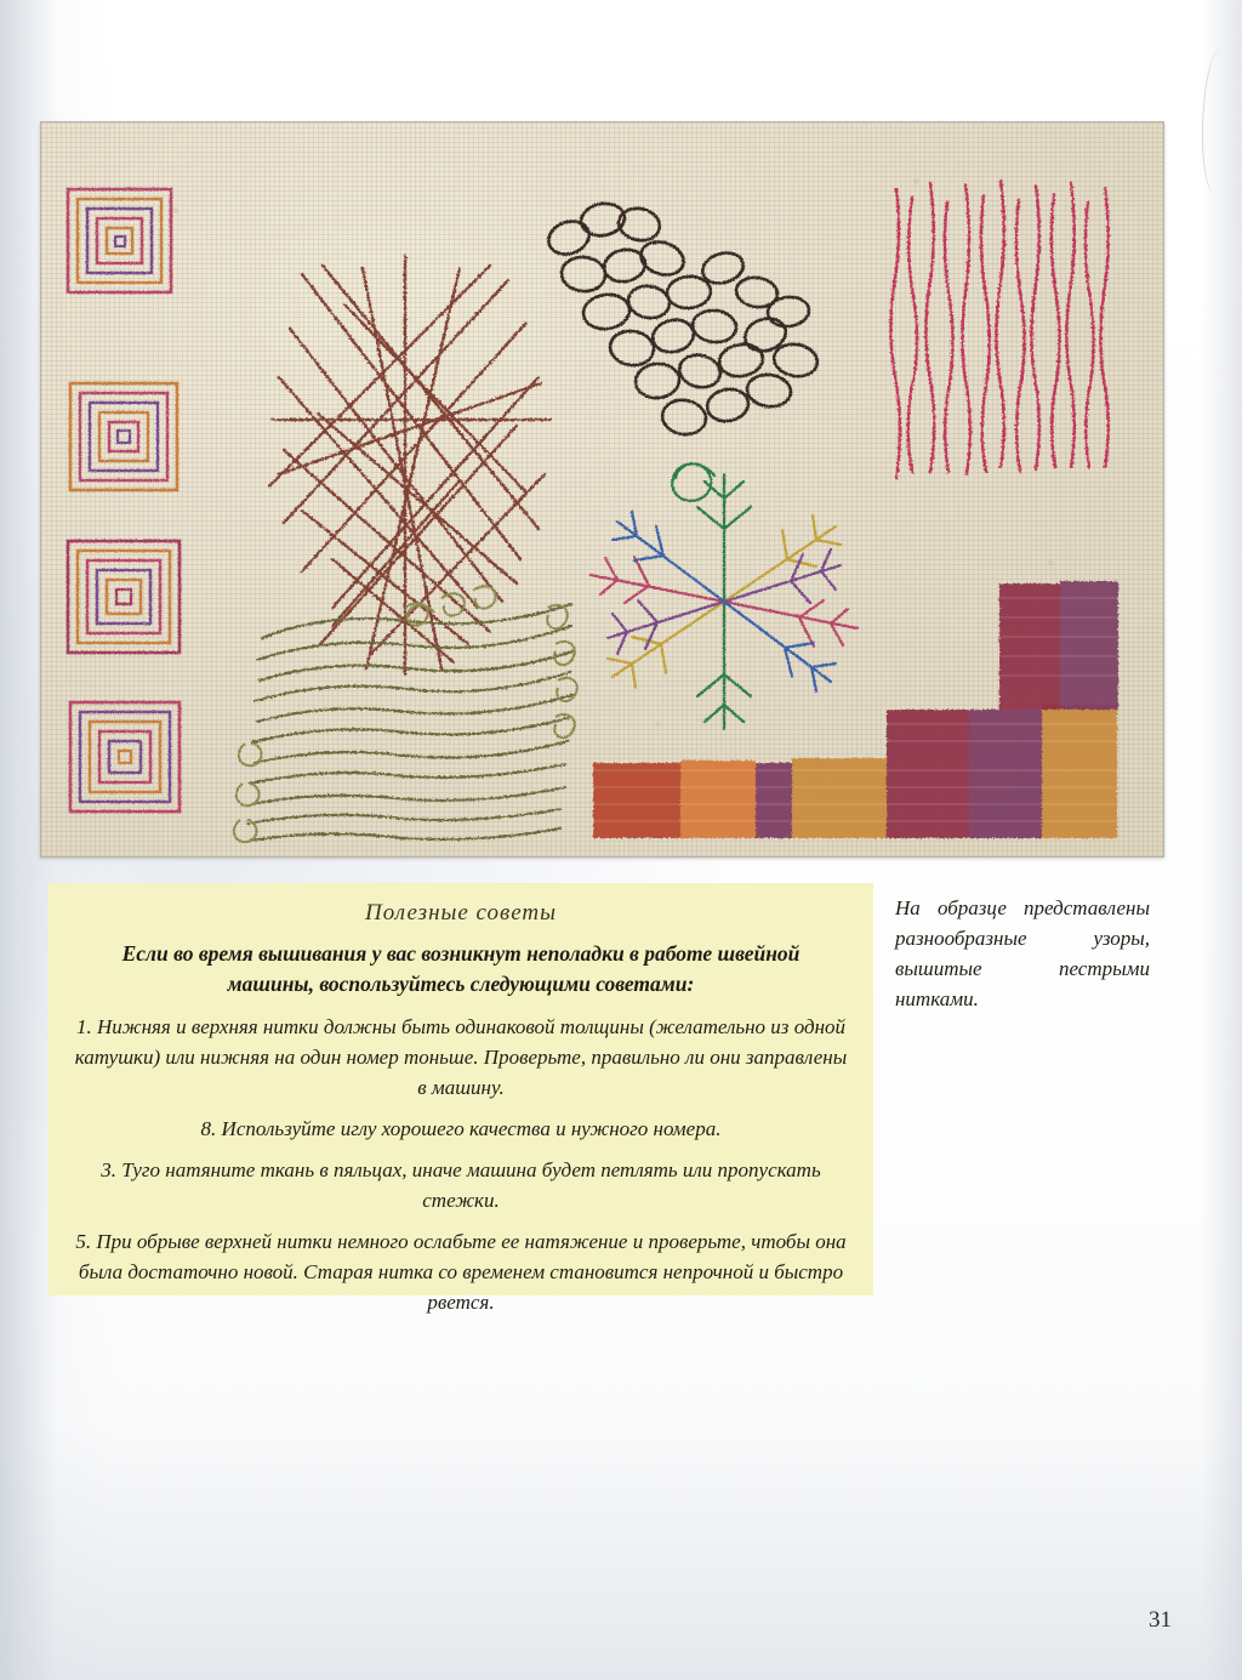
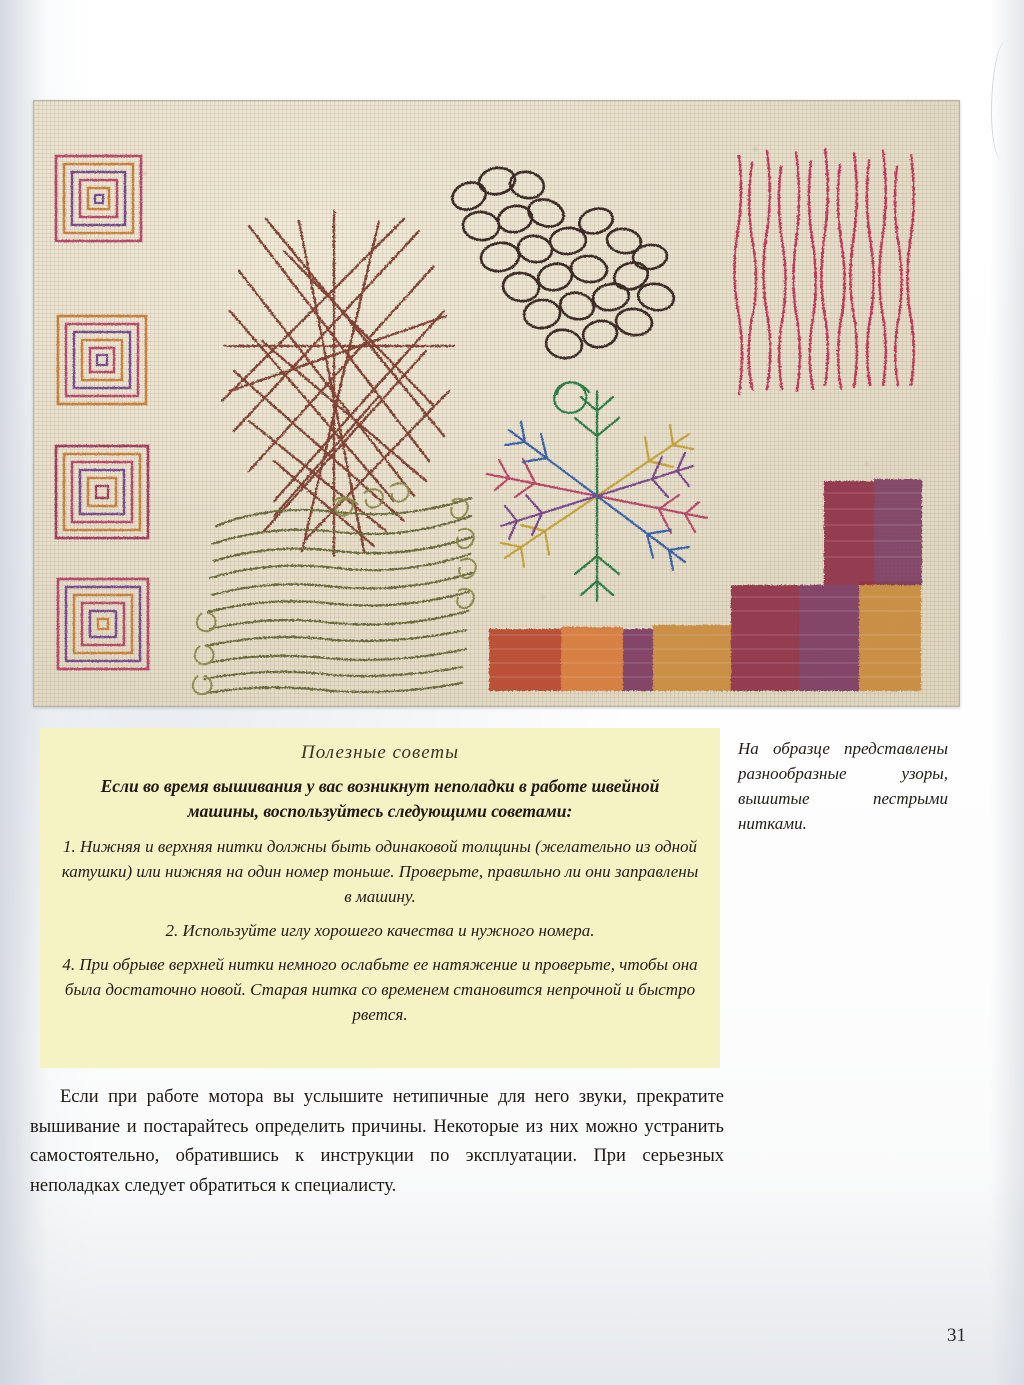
  Полезные советы
  Если во время вышивания у вас возникнут неполадки в работе швейной машины, воспользуйтесь следующими советами:
  1. Нижняя и верхняя нитки должны быть одинаковой толщины (желательно из одной катушки) или нижняя на один номер тоньше. Проверьте, правильно ли они заправлены в машину.
- 8. Используйте иглу хорошего качества и нужного номера.
+ 2. Используйте иглу хорошего качества и нужного номера.
- 3. Туго натяните ткань в пяльцах, иначе машина будет петлять или пропускать стежки.
- 5. При обрыве верхней нитки немного ослабьте ее натяжение и проверьте, чтобы она была достаточно новой. Старая нитка со временем становится непрочной и быстро рвется.
+ 4. При обрыве верхней нитки немного ослабьте ее натяжение и проверьте, чтобы она была достаточно новой. Старая нитка со временем становится непрочной и быстро рвется.
  На образце представлены разнообразные узоры, вышитые пестрыми нитками.
+ Если при работе мотора вы услышите нетипичные для него звуки, прекратите вышивание и постарайтесь определить причины. Некоторые из них можно устранить самостоятельно, обратившись к инструкции по эксплуатации. При серьезных неполадках следует обратиться к специалисту.
  31
